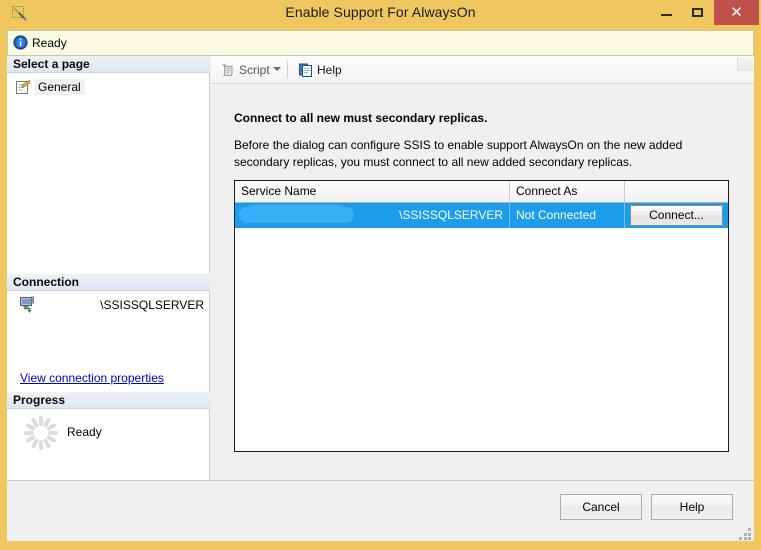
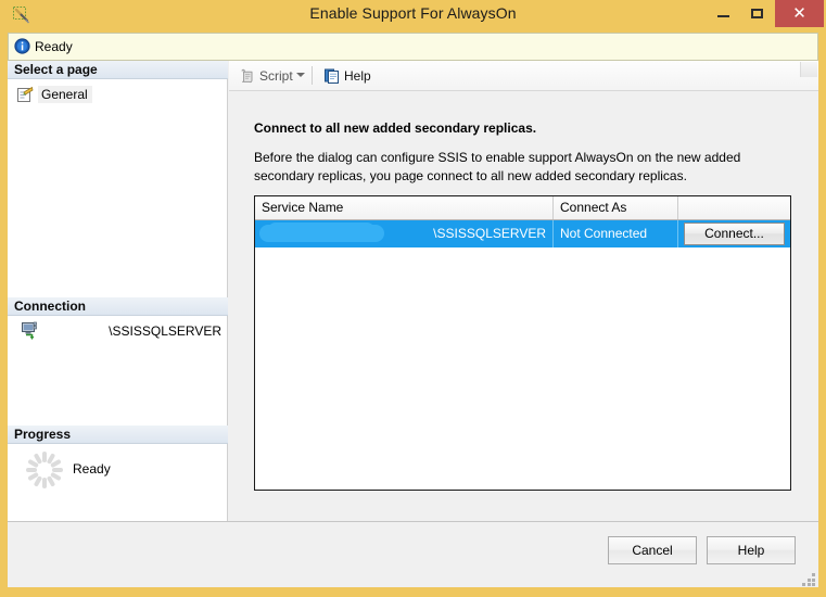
  Enable Support For AlwaysOn
  ✕
  Ready
  Select a page
  General
  Connection
  \SSISSQLSERVER
- View connection properties
  Progress
  Ready
  Script
  Help
- Connect to all new must secondary replicas.
+ Connect to all new added secondary replicas.
- Before the dialog can configure SSIS to enable support AlwaysOn on the new added secondary replicas, you must connect to all new added secondary replicas.
+ Before the dialog can configure SSIS to enable support AlwaysOn on the new added secondary replicas, you page connect to all new added secondary replicas.
  Service Name
  Connect As
  \SSISSQLSERVER
  Not Connected
  Connect...
  Cancel
  Help
